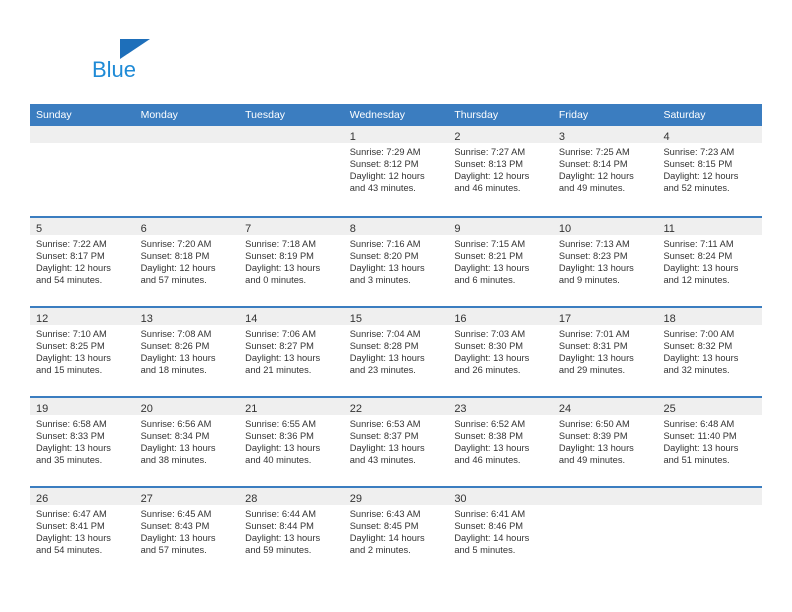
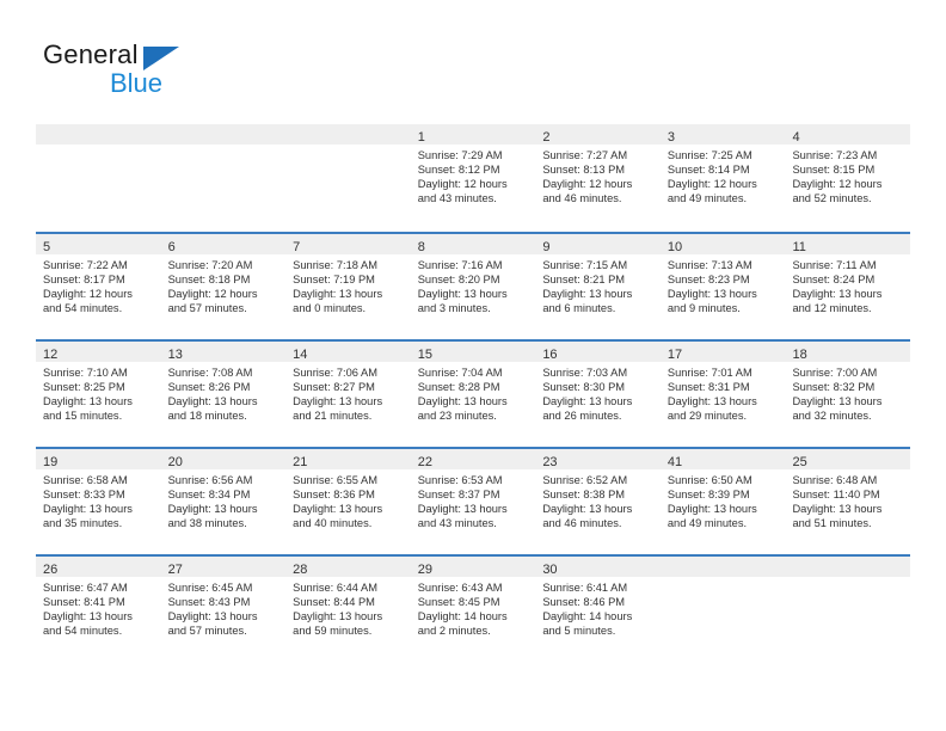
+ General
  Blue
- Sunday
- Monday
- Tuesday
- Wednesday
- Thursday
- Friday
- Saturday
  1
  Sunrise: 7:29 AM
  Sunset: 8:12 PM
  Daylight: 12 hours
  and 43 minutes.
  2
  Sunrise: 7:27 AM
  Sunset: 8:13 PM
  Daylight: 12 hours
  and 46 minutes.
  3
  Sunrise: 7:25 AM
  Sunset: 8:14 PM
  Daylight: 12 hours
  and 49 minutes.
  4
  Sunrise: 7:23 AM
  Sunset: 8:15 PM
  Daylight: 12 hours
  and 52 minutes.
  5
  Sunrise: 7:22 AM
  Sunset: 8:17 PM
  Daylight: 12 hours
  and 54 minutes.
  6
  Sunrise: 7:20 AM
  Sunset: 8:18 PM
  Daylight: 12 hours
  and 57 minutes.
  7
  Sunrise: 7:18 AM
- Sunset: 8:19 PM
+ Sunset: 7:19 PM
  Daylight: 13 hours
  and 0 minutes.
  8
  Sunrise: 7:16 AM
  Sunset: 8:20 PM
  Daylight: 13 hours
  and 3 minutes.
  9
  Sunrise: 7:15 AM
  Sunset: 8:21 PM
  Daylight: 13 hours
  and 6 minutes.
  10
  Sunrise: 7:13 AM
  Sunset: 8:23 PM
  Daylight: 13 hours
  and 9 minutes.
  11
  Sunrise: 7:11 AM
  Sunset: 8:24 PM
  Daylight: 13 hours
  and 12 minutes.
  12
  Sunrise: 7:10 AM
  Sunset: 8:25 PM
  Daylight: 13 hours
  and 15 minutes.
  13
  Sunrise: 7:08 AM
  Sunset: 8:26 PM
  Daylight: 13 hours
  and 18 minutes.
  14
  Sunrise: 7:06 AM
  Sunset: 8:27 PM
  Daylight: 13 hours
  and 21 minutes.
  15
  Sunrise: 7:04 AM
  Sunset: 8:28 PM
  Daylight: 13 hours
  and 23 minutes.
  16
  Sunrise: 7:03 AM
  Sunset: 8:30 PM
  Daylight: 13 hours
  and 26 minutes.
  17
  Sunrise: 7:01 AM
  Sunset: 8:31 PM
  Daylight: 13 hours
  and 29 minutes.
  18
  Sunrise: 7:00 AM
  Sunset: 8:32 PM
  Daylight: 13 hours
  and 32 minutes.
  19
  Sunrise: 6:58 AM
  Sunset: 8:33 PM
  Daylight: 13 hours
  and 35 minutes.
  20
  Sunrise: 6:56 AM
  Sunset: 8:34 PM
  Daylight: 13 hours
  and 38 minutes.
  21
  Sunrise: 6:55 AM
  Sunset: 8:36 PM
  Daylight: 13 hours
  and 40 minutes.
  22
  Sunrise: 6:53 AM
  Sunset: 8:37 PM
  Daylight: 13 hours
  and 43 minutes.
  23
  Sunrise: 6:52 AM
  Sunset: 8:38 PM
  Daylight: 13 hours
  and 46 minutes.
- 24
+ 41
  Sunrise: 6:50 AM
  Sunset: 8:39 PM
  Daylight: 13 hours
  and 49 minutes.
  25
  Sunrise: 6:48 AM
  Sunset: 11:40 PM
  Daylight: 13 hours
  and 51 minutes.
  26
  Sunrise: 6:47 AM
  Sunset: 8:41 PM
  Daylight: 13 hours
  and 54 minutes.
  27
  Sunrise: 6:45 AM
  Sunset: 8:43 PM
  Daylight: 13 hours
  and 57 minutes.
  28
  Sunrise: 6:44 AM
  Sunset: 8:44 PM
  Daylight: 13 hours
  and 59 minutes.
  29
  Sunrise: 6:43 AM
  Sunset: 8:45 PM
  Daylight: 14 hours
  and 2 minutes.
  30
  Sunrise: 6:41 AM
  Sunset: 8:46 PM
  Daylight: 14 hours
  and 5 minutes.
